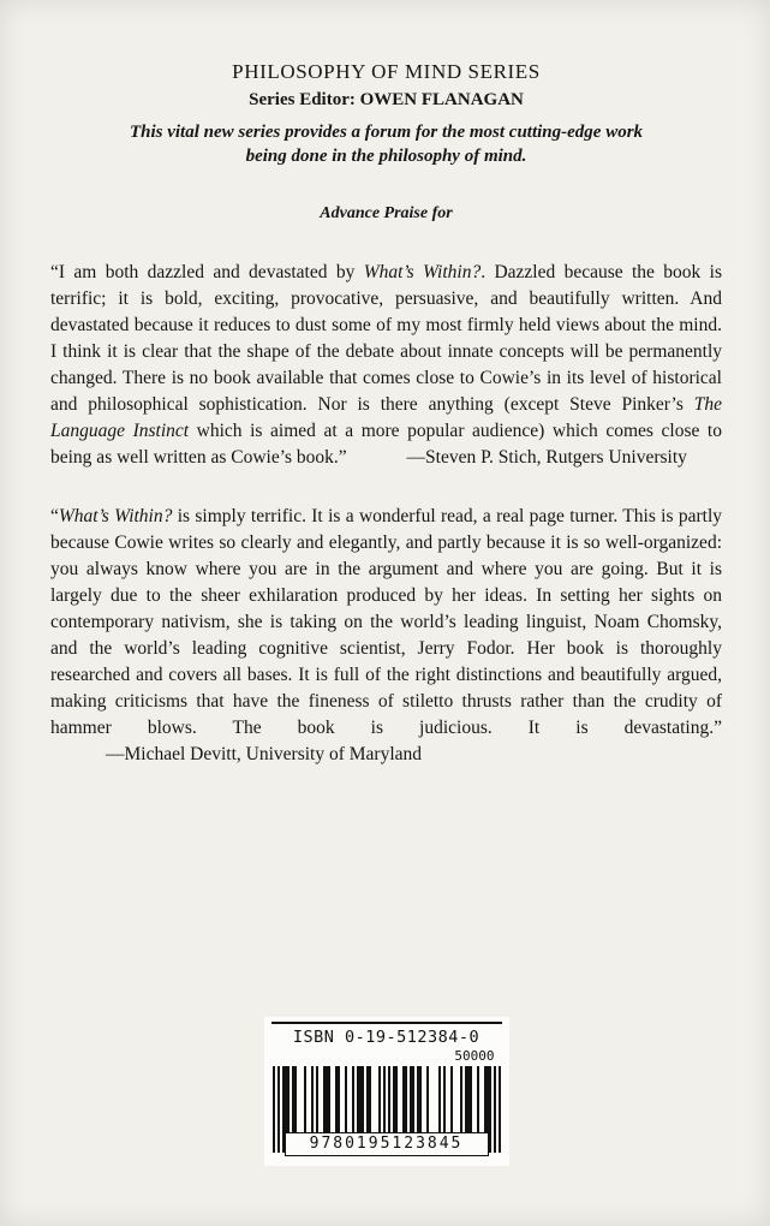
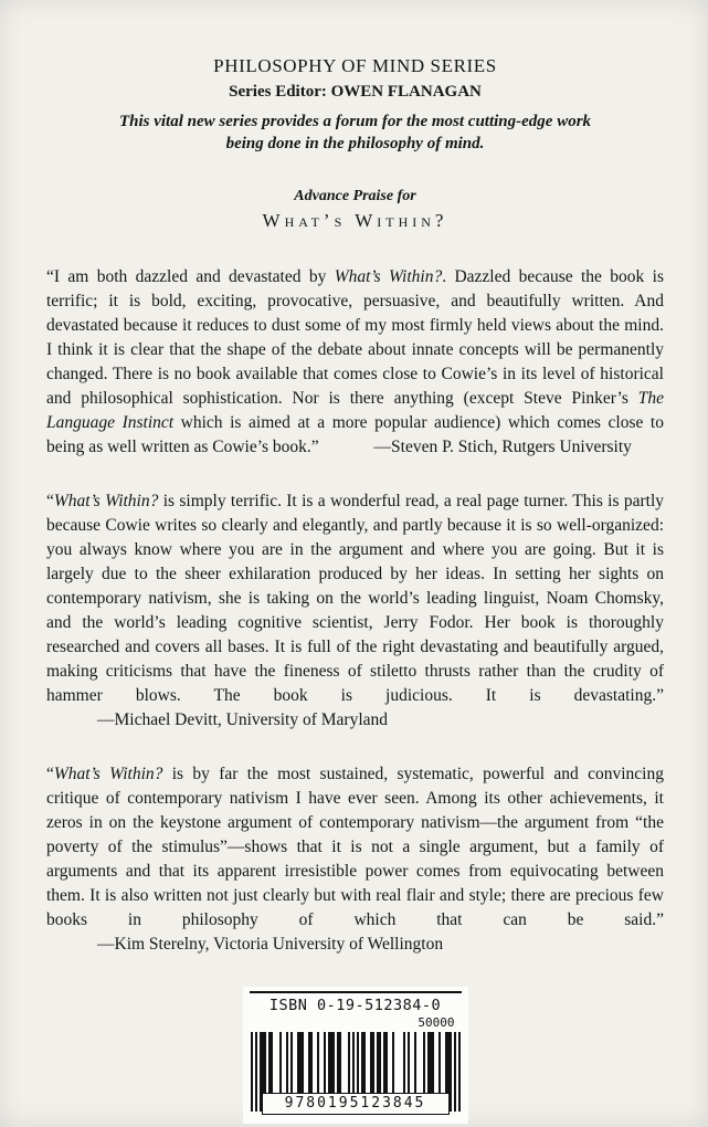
  PHILOSOPHY OF MIND SERIES
  Series Editor: OWEN FLANAGAN
  This vital new series provides a forum for the most cutting-edge work being done in the philosophy of mind.
  Advance Praise for
+ What’s Within?
  “I am both dazzled and devastated by What’s Within?. Dazzled because the book is terrific; it is bold, exciting, provocative, persuasive, and beautifully written. And devastated because it reduces to dust some of my most firmly held views about the mind. I think it is clear that the shape of the debate about innate concepts will be permanently changed. There is no book available that comes close to Cowie’s in its level of historical and philosophical sophistication. Nor is there anything (except Steve Pinker’s The Language Instinct which is aimed at a more popular audience) which comes close to being as well written as Cowie’s book.” —Steven P. Stich, Rutgers University
- “What’s Within? is simply terrific. It is a wonderful read, a real page turner. This is partly because Cowie writes so clearly and elegantly, and partly because it is so well-organized: you always know where you are in the argument and where you are going. But it is largely due to the sheer exhilaration produced by her ideas. In setting her sights on contemporary nativism, she is taking on the world’s leading linguist, Noam Chomsky, and the world’s leading cognitive scientist, Jerry Fodor. Her book is thoroughly researched and covers all bases. It is full of the right distinctions and beautifully argued, making criticisms that have the fineness of stiletto thrusts rather than the crudity of hammer blows. The book is judicious. It is devastating.” —Michael Devitt, University of Maryland
+ “What’s Within? is simply terrific. It is a wonderful read, a real page turner. This is partly because Cowie writes so clearly and elegantly, and partly because it is so well-organized: you always know where you are in the argument and where you are going. But it is largely due to the sheer exhilaration produced by her ideas. In setting her sights on contemporary nativism, she is taking on the world’s leading linguist, Noam Chomsky, and the world’s leading cognitive scientist, Jerry Fodor. Her book is thoroughly researched and covers all bases. It is full of the right devastating and beautifully argued, making criticisms that have the fineness of stiletto thrusts rather than the crudity of hammer blows. The book is judicious. It is devastating.” —Michael Devitt, University of Maryland
+ “What’s Within? is by far the most sustained, systematic, powerful and convincing critique of contemporary nativism I have ever seen. Among its other achievements, it zeros in on the keystone argument of contemporary nativism—the argument from “the poverty of the stimulus”—shows that it is not a single argument, but a family of arguments and that its apparent irresistible power comes from equivocating between them. It is also written not just clearly but with real flair and style; there are precious few books in philosophy of which that can be said.” —Kim Sterelny, Victoria University of Wellington
  ISBN 0-19-512384-0
  50000
  9780195123845
